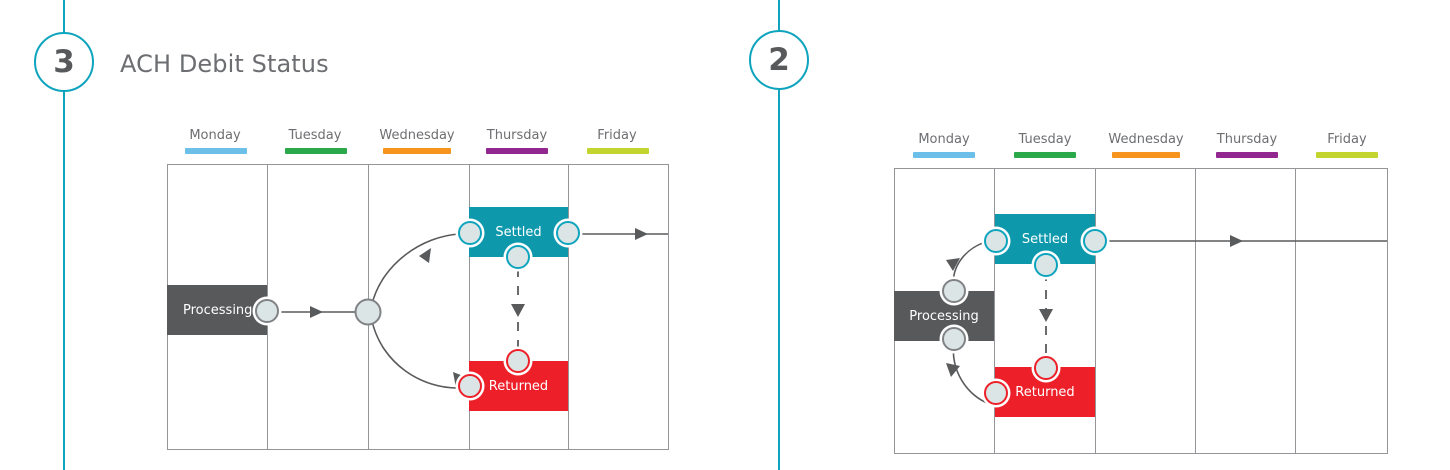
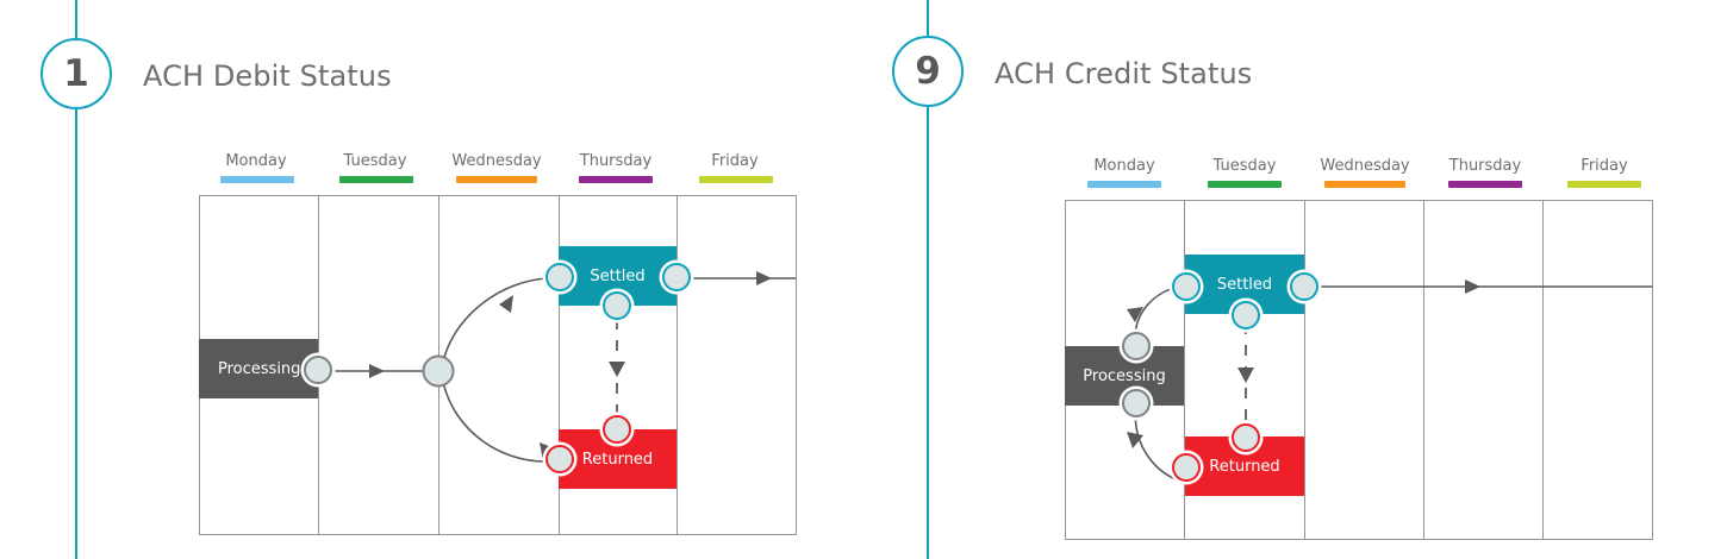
- 3
+ 1
  ACH Debit Status
  Monday
  Tuesday
  Wednesday
  Thursday
  Friday
  Processing
  Settled
  Returned
- 2
+ 9
+ ACH Credit Status
  Monday
  Tuesday
  Wednesday
  Thursday
  Friday
  Processing
  Settled
  Returned
